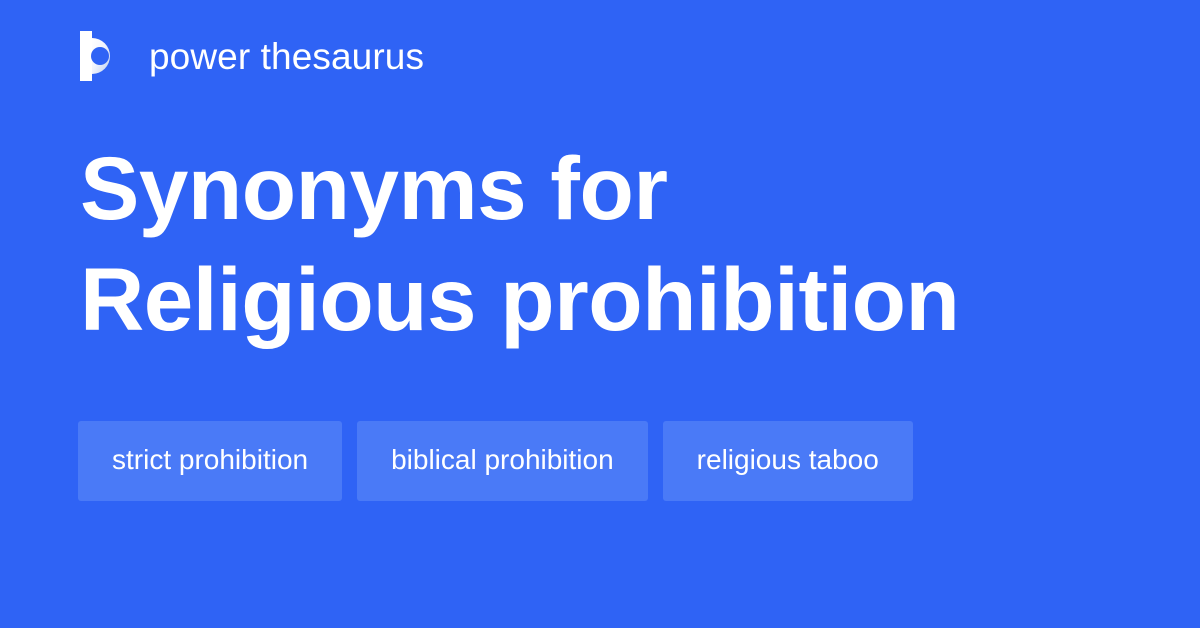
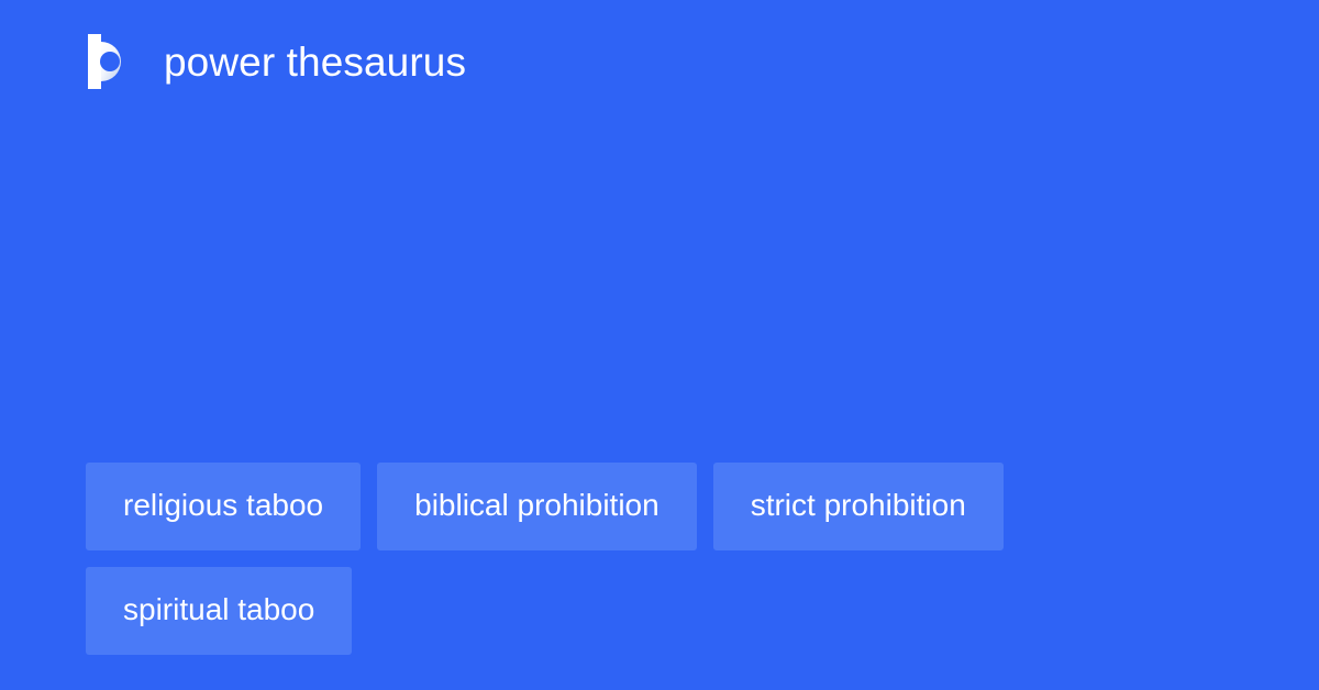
  power thesaurus
- Synonyms for Religious prohibition
- strict prohibition
+ religious taboo
  biblical prohibition
- religious taboo
+ strict prohibition
+ spiritual taboo
